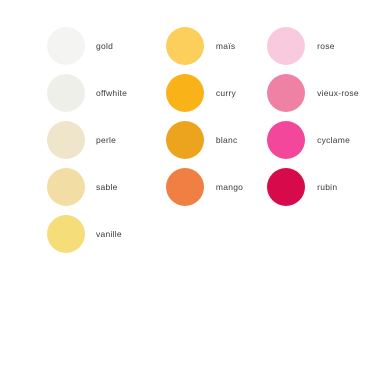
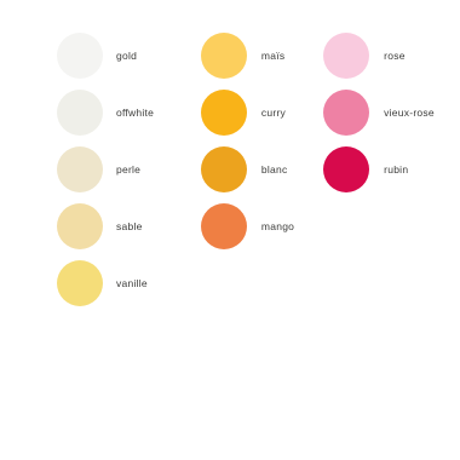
  gold
  offwhite
  perle
  sable
  vanille
  maïs
  curry
  blanc
  mango
  rose
  vieux-rose
- cyclame
  rubin
